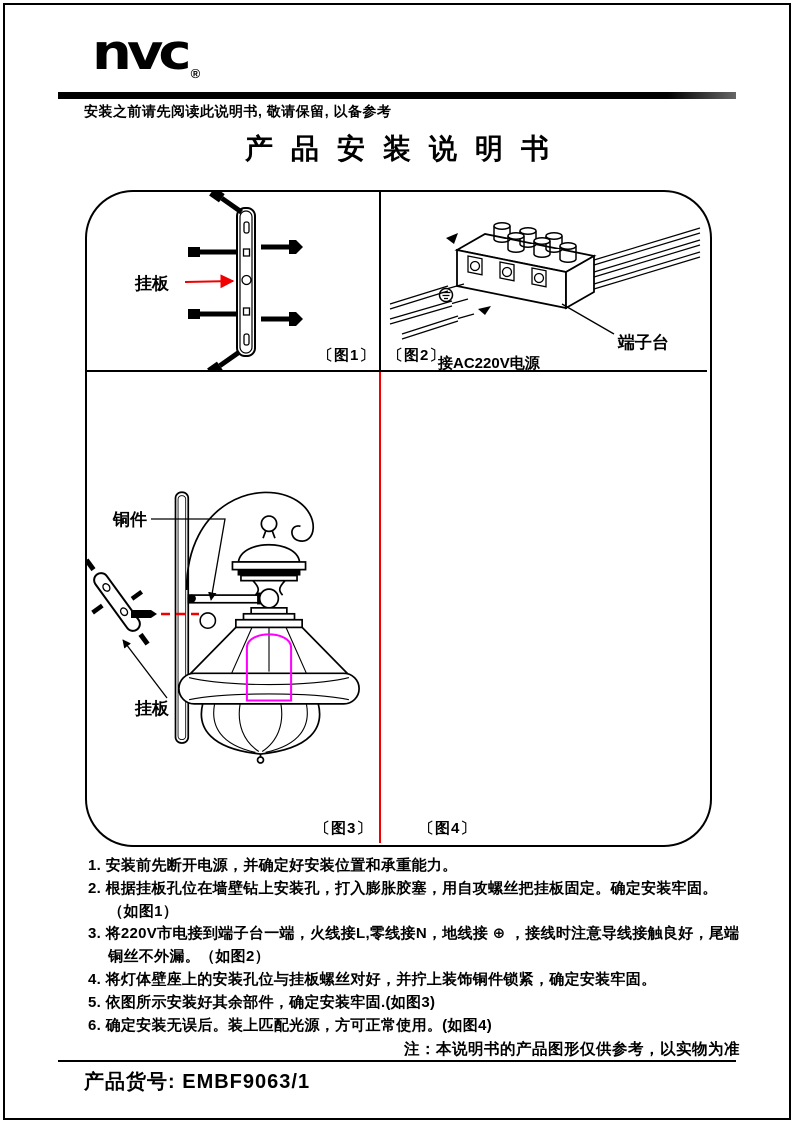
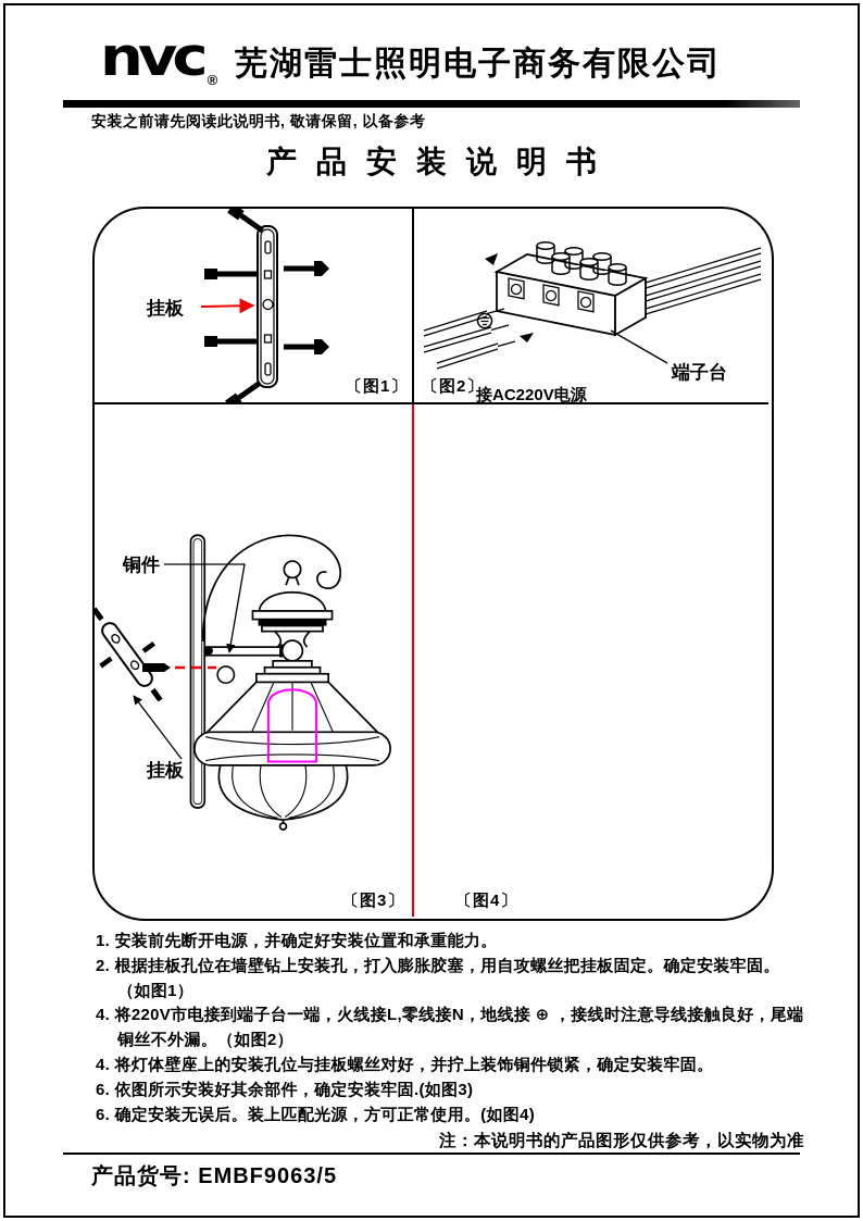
  nvc
  ®
+ 芜湖雷士照明电子商务有限公司
  安装之前请先阅读此说明书, 敬请保留, 以备参考
  产品安装说明书
  挂板
  端子台
  接AC220V电源
  铜件
  挂板
  〔图1〕
  〔图2〕
  〔图3〕
  〔图4〕
  1. 安装前先断开电源，并确定好安装位置和承重能力。
  2. 根据挂板孔位在墙壁钻上安装孔，打入膨胀胶塞，用自攻螺丝把挂板固定。确定安装牢固。（如图1）
- 3. 将220V市电接到端子台一端，火线接L,零线接N，地线接 ⊕ ，接线时注意导线接触良好，尾端铜丝不外漏。（如图2）
+ 4. 将220V市电接到端子台一端，火线接L,零线接N，地线接 ⊕ ，接线时注意导线接触良好，尾端铜丝不外漏。（如图2）
  4. 将灯体壁座上的安装孔位与挂板螺丝对好，并拧上装饰铜件锁紧，确定安装牢固。
- 5. 依图所示安装好其余部件，确定安装牢固.(如图3)
+ 6. 依图所示安装好其余部件，确定安装牢固.(如图3)
  6. 确定安装无误后。装上匹配光源，方可正常使用。(如图4)
  注：本说明书的产品图形仅供参考，以实物为准
- 产品货号: EMBF9063/1
+ 产品货号: EMBF9063/5
